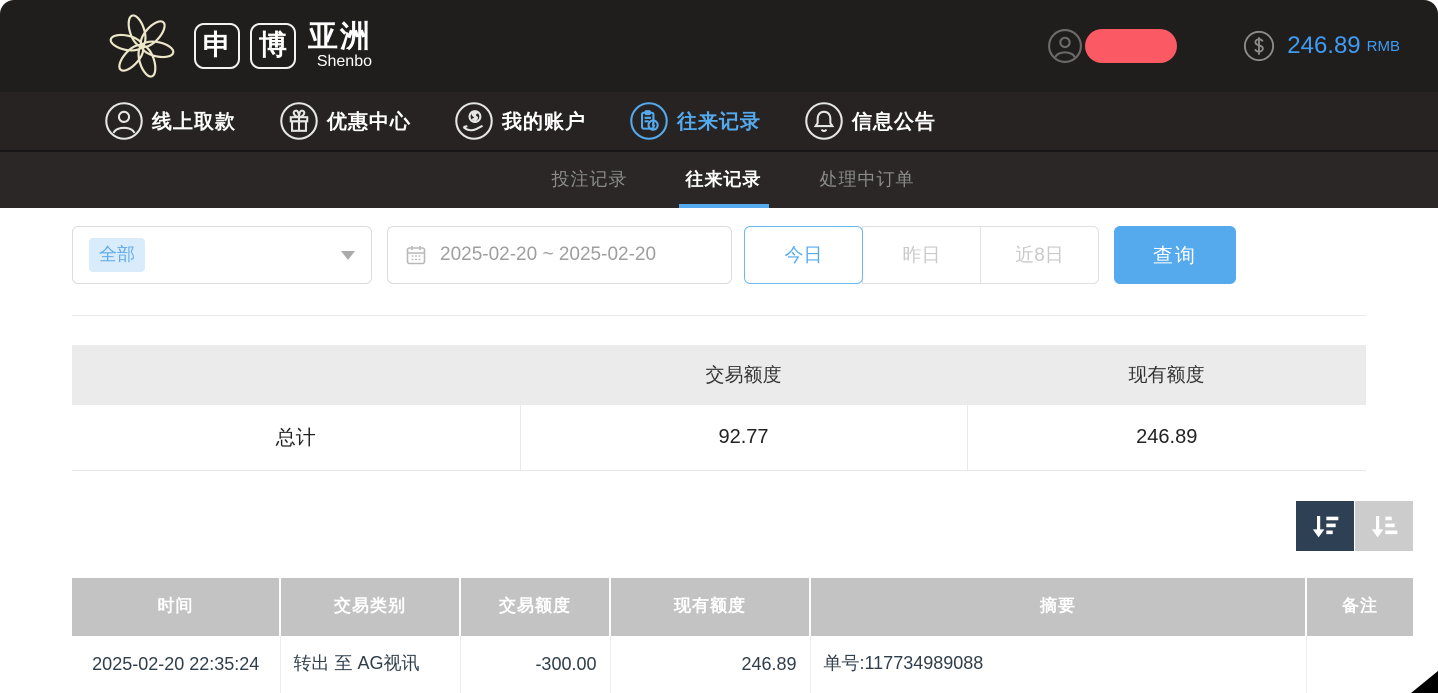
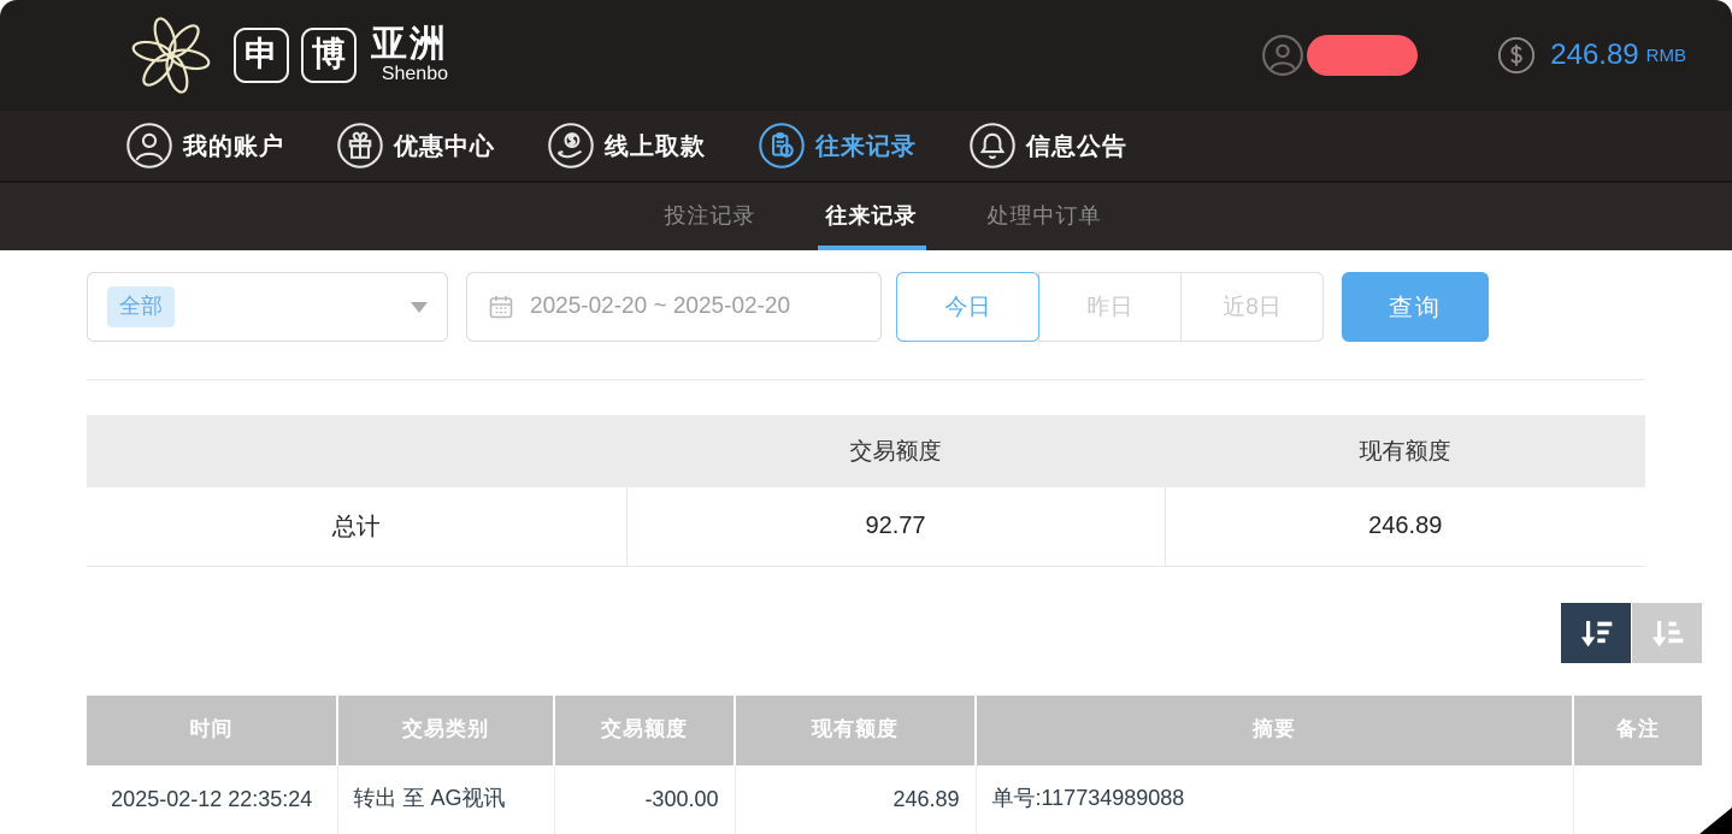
  申
  博
  亚洲
  Shenbo
  246.89
  RMB
- 线上取款
+ 我的账户
  优惠中心
- 我的账户
+ 线上取款
  往来记录
  信息公告
  投注记录
  往来记录
  处理中订单
  全部
  2025-02-20 ~ 2025-02-20
  今日
  昨日
  近8日
  查询
  	交易额度	现有额度
  总计	92.77	246.89
  时间	交易类别	交易额度	现有额度	摘要	备注
- 2025-02-20 22:35:24	转出 至 AG视讯	-300.00	246.89	单号:117734989088
+ 2025-02-12 22:35:24	转出 至 AG视讯	-300.00	246.89	单号:117734989088
